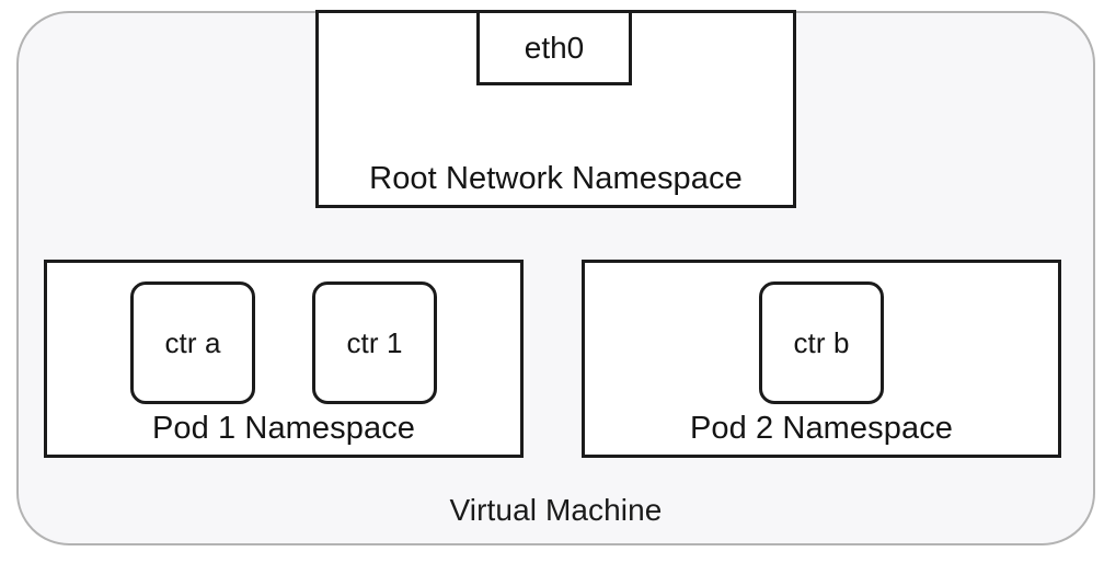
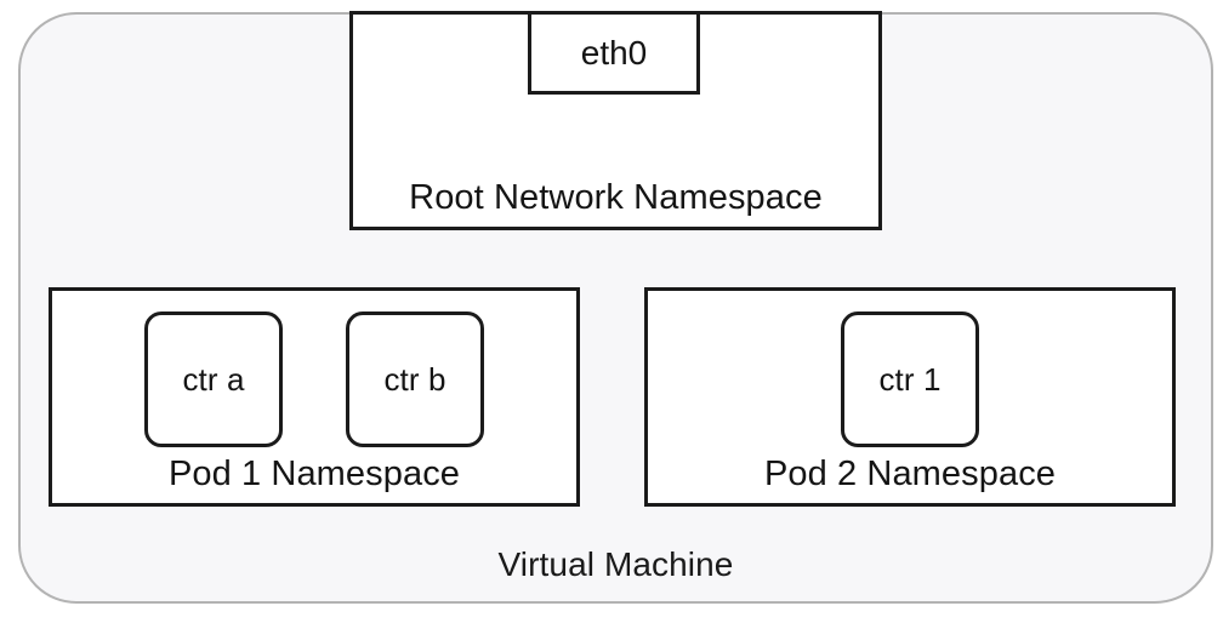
  Virtual Machine
  Root Network Namespace
  eth0
  ctr a
- ctr 1
+ ctr b
  Pod 1 Namespace
- ctr b
+ ctr 1
  Pod 2 Namespace
